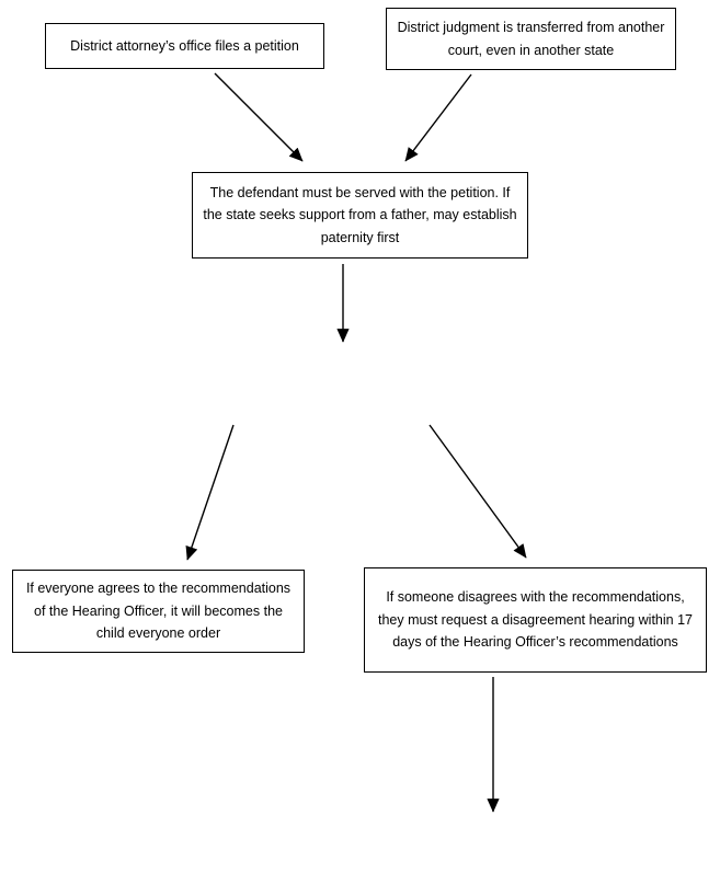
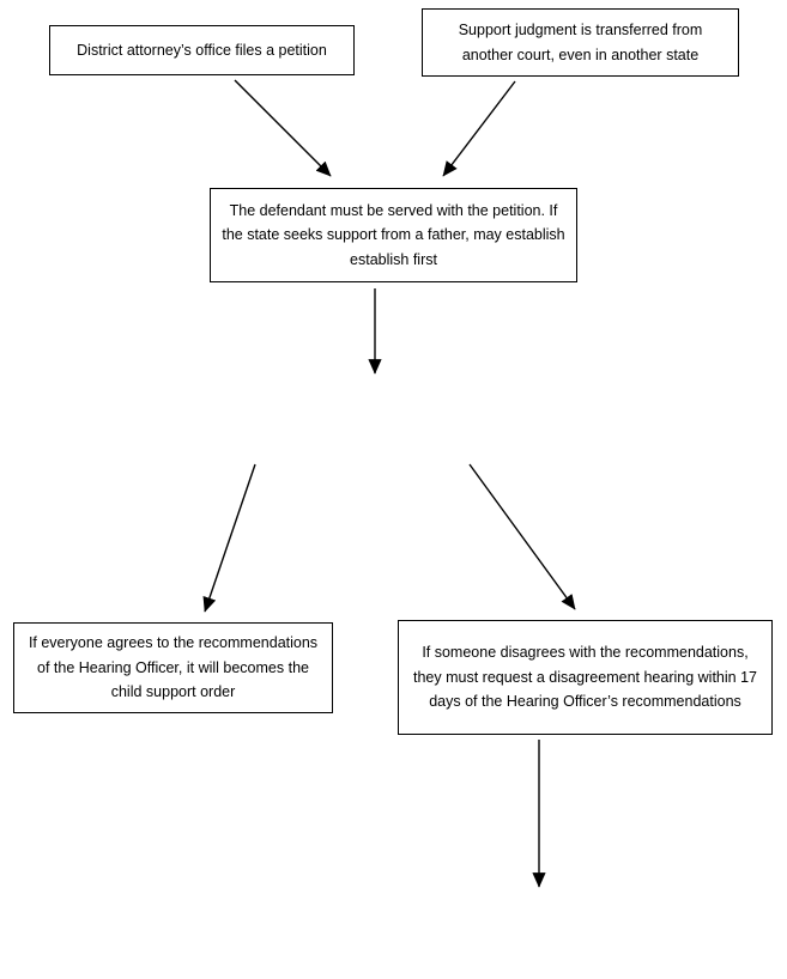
  District attorney’s office files a petition
- District judgment is transferred from another court, even in another state
+ Support judgment is transferred from another court, even in another state
- The defendant must be served with the petition. If the state seeks support from a father, may establish paternity first
+ The defendant must be served with the petition. If the state seeks support from a father, may establish establish first
- If everyone agrees to the recommendations of the Hearing Officer, it will becomes the child everyone order
+ If everyone agrees to the recommendations of the Hearing Officer, it will becomes the child support order
  If someone disagrees with the recommendations, they must request a disagreement hearing within 17 days of the Hearing Officer’s recommendations
